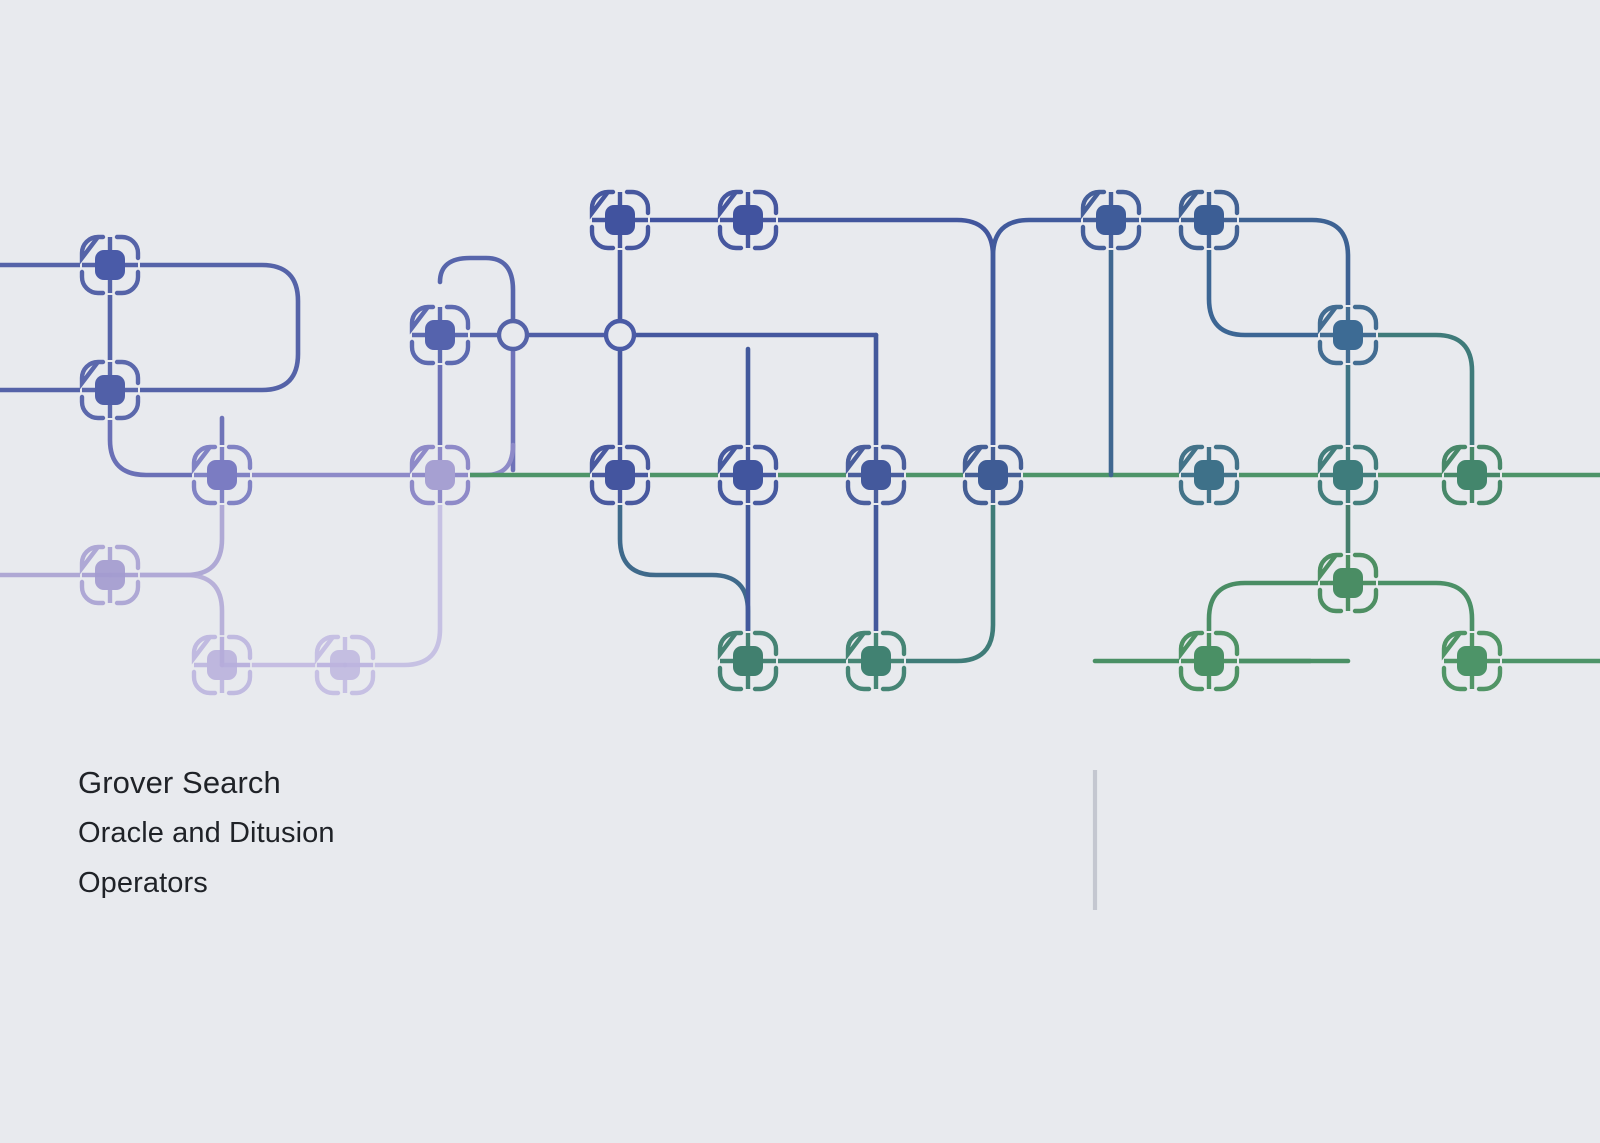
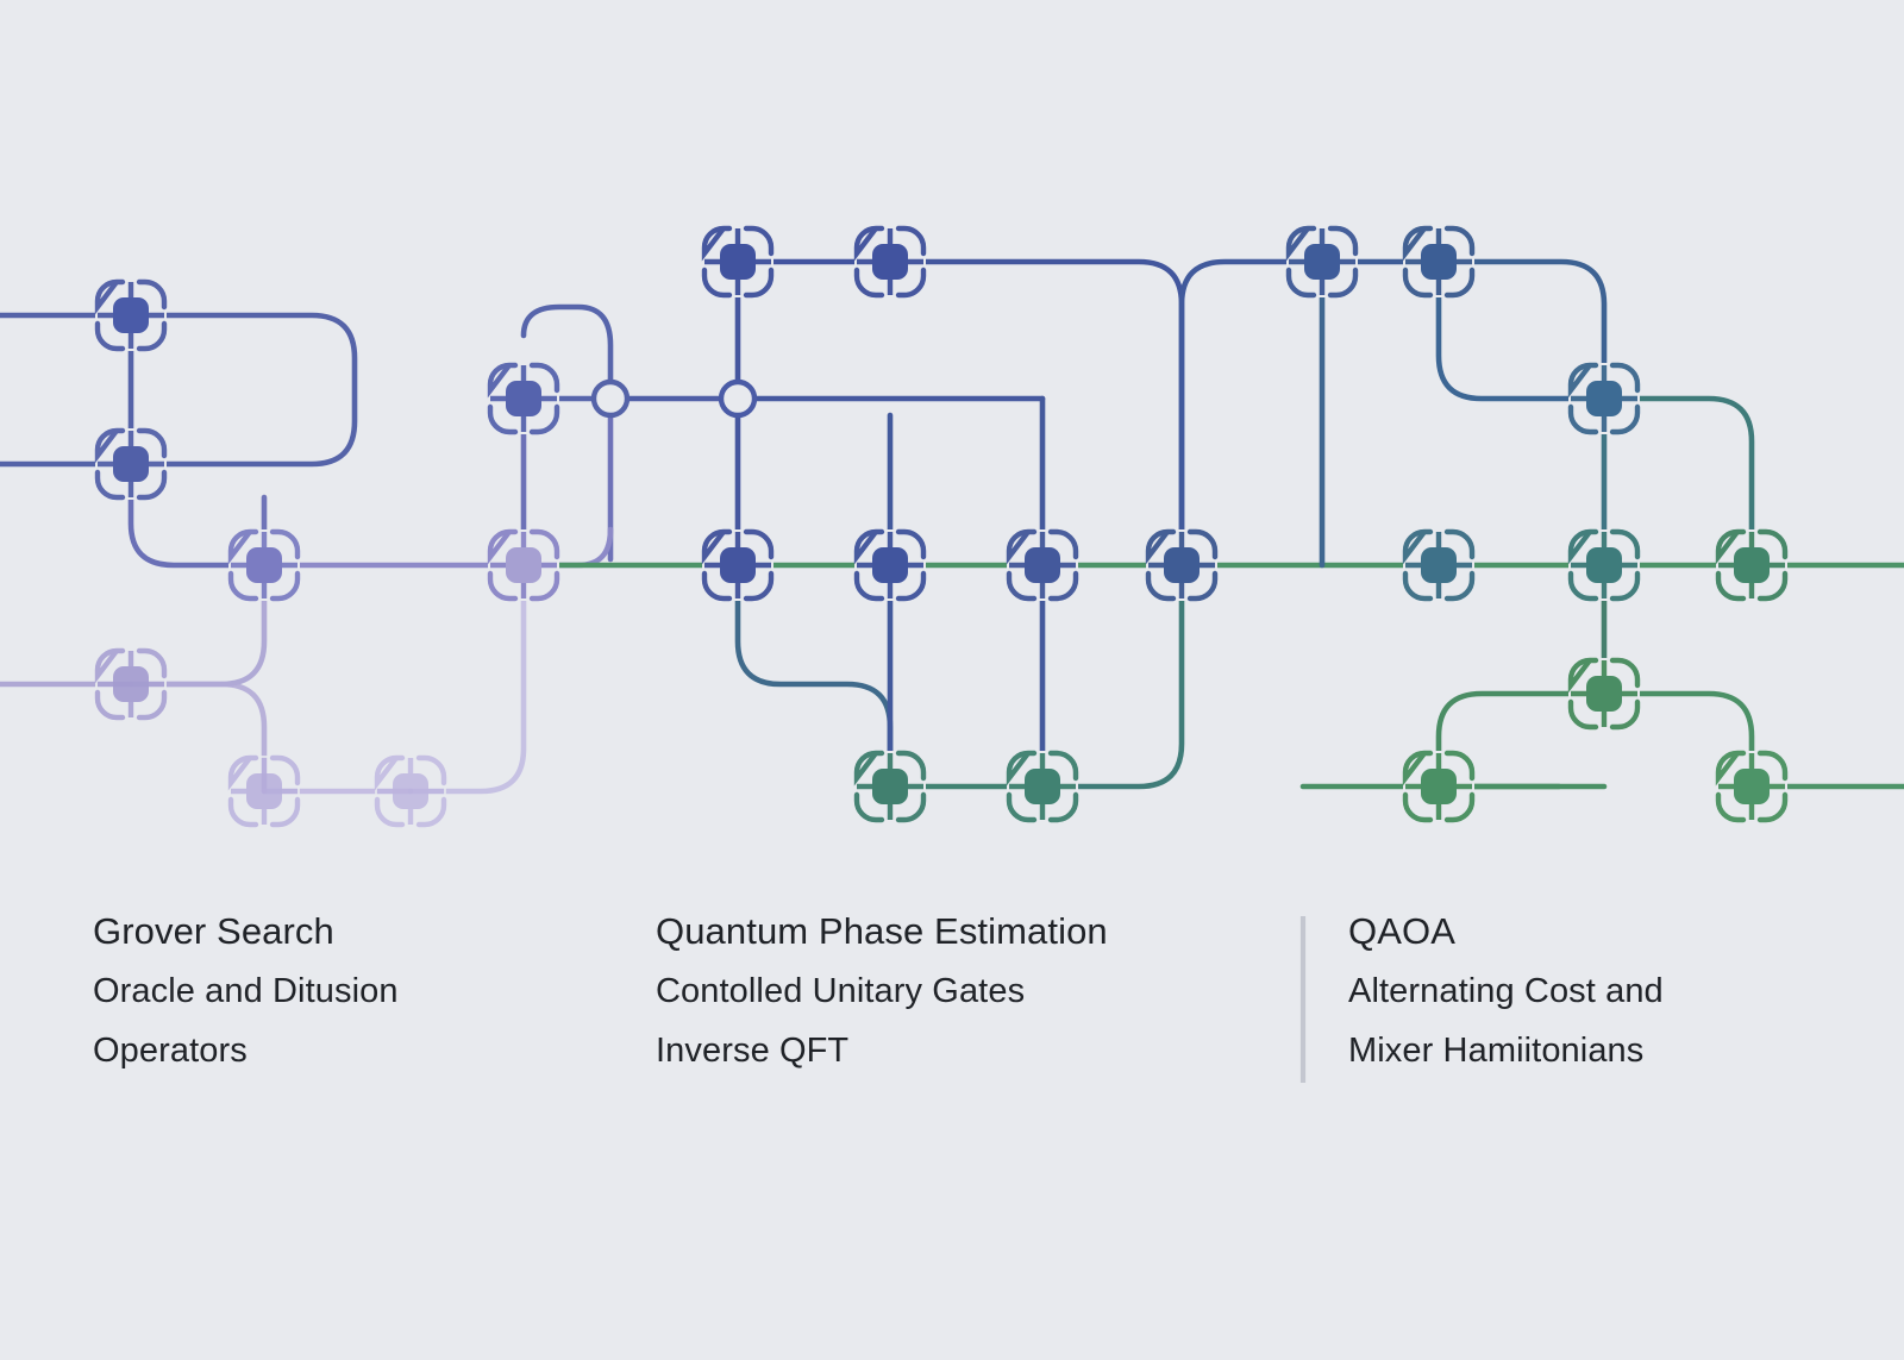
  Grover Search
  Oracle and Ditusion
  Operators
+ Quantum Phase Estimation
+ Contolled Unitary Gates
+ Inverse QFT
+ QAOA
+ Alternating Cost and
+ Mixer Hamiitonians
